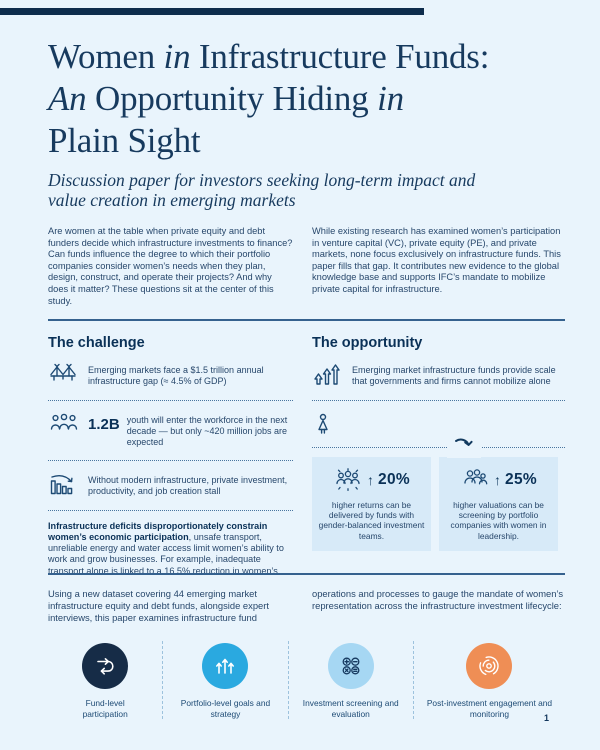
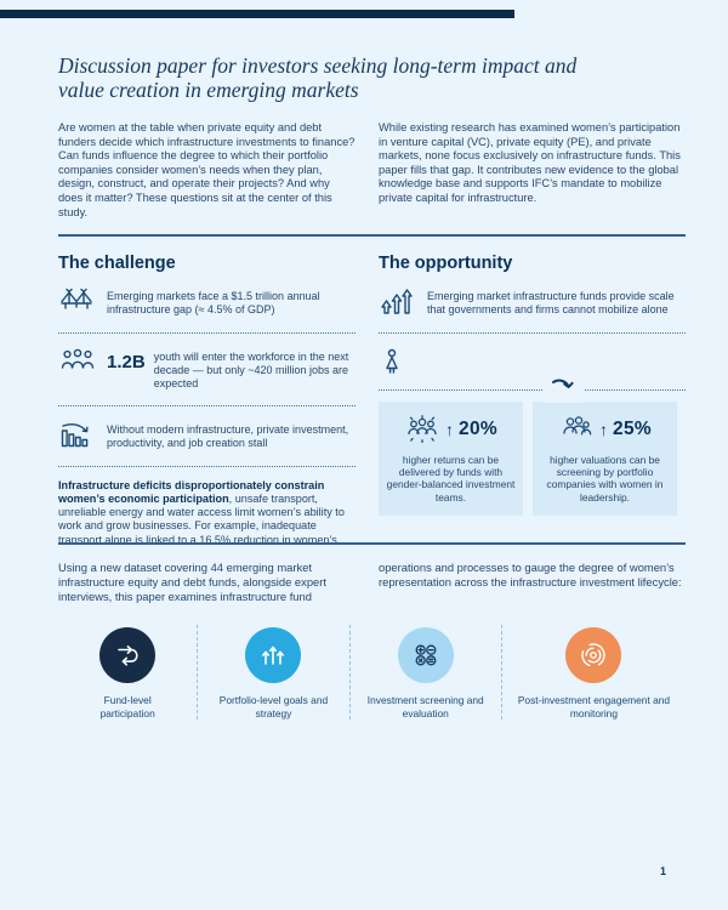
- Women in Infrastructure Funds:
- An Opportunity Hiding in
- Plain Sight
  Discussion paper for investors seeking long-term impact and value creation in emerging markets
  Are women at the table when private equity and debt funders decide which infrastructure investments to finance? Can funds influence the degree to which their portfolio companies consider women’s needs when they plan, design, construct, and operate their projects? And why does it matter? These questions sit at the center of this study.
  While existing research has examined women’s participation in venture capital (VC), private equity (PE), and private markets, none focus exclusively on infrastructure funds. This paper fills that gap. It contributes new evidence to the global knowledge base and supports IFC’s mandate to mobilize private capital for infrastructure.
  The challenge
  Emerging markets face a $1.5 trillion annual infrastructure gap (≈ 4.5% of GDP)
  1.2B
  youth will enter the workforce in the next decade — but only ~420 million jobs are expected
  Without modern infrastructure, private investment, productivity, and job creation stall
  Infrastructure deficits disproportionately constrain women’s economic participation, unsafe transport, unreliable energy and water access limit women’s ability to work and grow businesses. For example, inadequate transport alone is linked to a 16.5% reduction in women’s
  The opportunity
  Emerging market infrastructure funds provide scale that governments and firms cannot mobilize alone
  ↑
  20%
  higher returns can be delivered by funds with gender-balanced investment teams.
  ↑
  25%
  higher valuations can be screening by portfolio companies with women in leadership.
  Using a new dataset covering 44 emerging market infrastructure equity and debt funds, alongside expert interviews, this paper examines infrastructure fund
- operations and processes to gauge the mandate of women’s representation across the infrastructure investment lifecycle:
+ operations and processes to gauge the degree of women’s representation across the infrastructure investment lifecycle:
  Fund-level participation
  Portfolio-level goals and strategy
  Investment screening and evaluation
  Post-investment engagement and monitoring
  1
